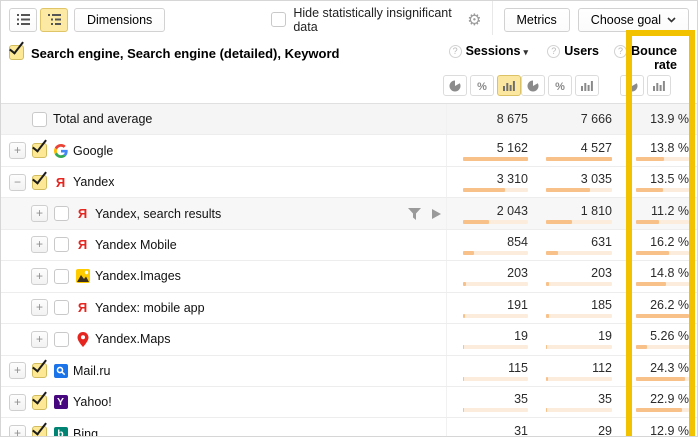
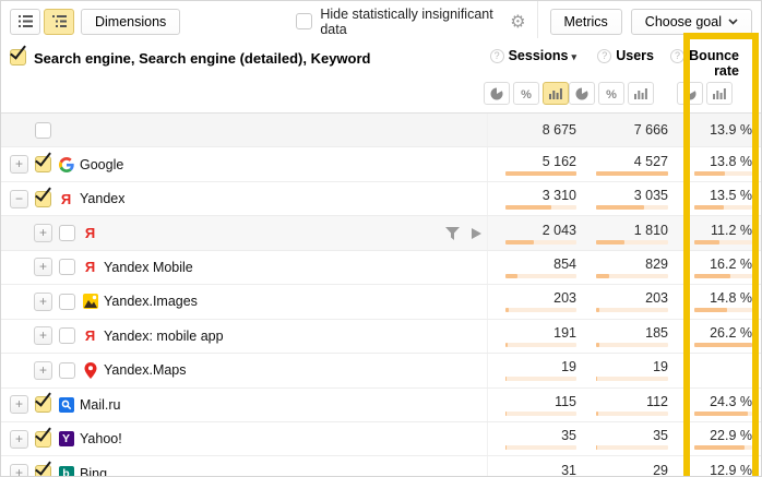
  Dimensions
  Hide statistically insignificant data
  ⚙
  Metrics
  Choose goal
  Search engine, Search engine (detailed), Keyword
  Sessions
  Users
  Bounce rate
- Total and average
  8 675
  7 666
  13.9 %
  +
  Google
  5 162
  4 527
  13.8 %
  −
  Я
  Yandex
  3 310
  3 035
  13.5 %
  +
  Я
- Yandex, search results
  2 043
  1 810
  11.2 %
  +
  Я
  Yandex Mobile
  854
- 631
+ 829
  16.2 %
  +
  Yandex.Images
  203
  203
  14.8 %
  +
  Я
  Yandex: mobile app
  191
  185
  26.2 %
  +
  Yandex.Maps
  19
  19
- 5.26 %
  +
  Mail.ru
  115
  112
  24.3 %
  +
  Y
  Yahoo!
  35
  35
  22.9 %
  +
  b
  Bing
  31
  29
  12.9 %
